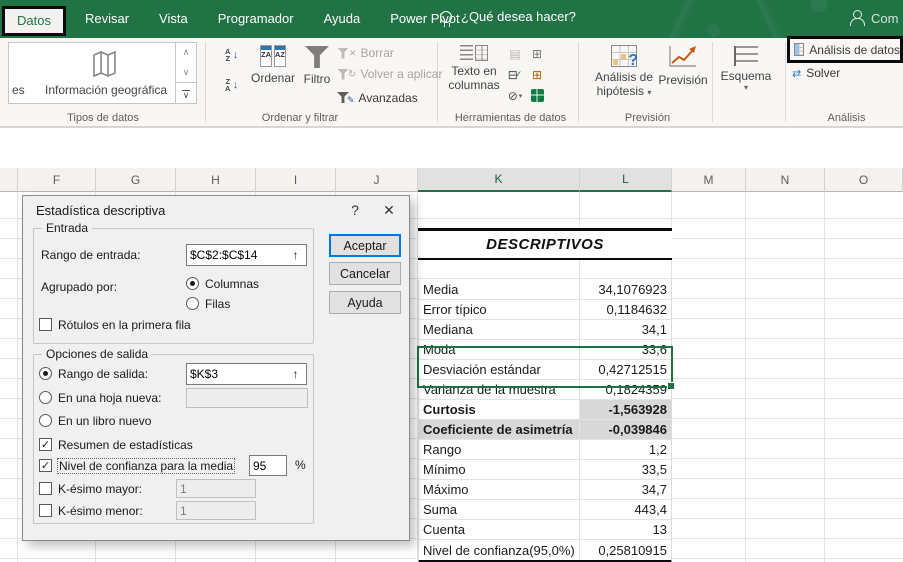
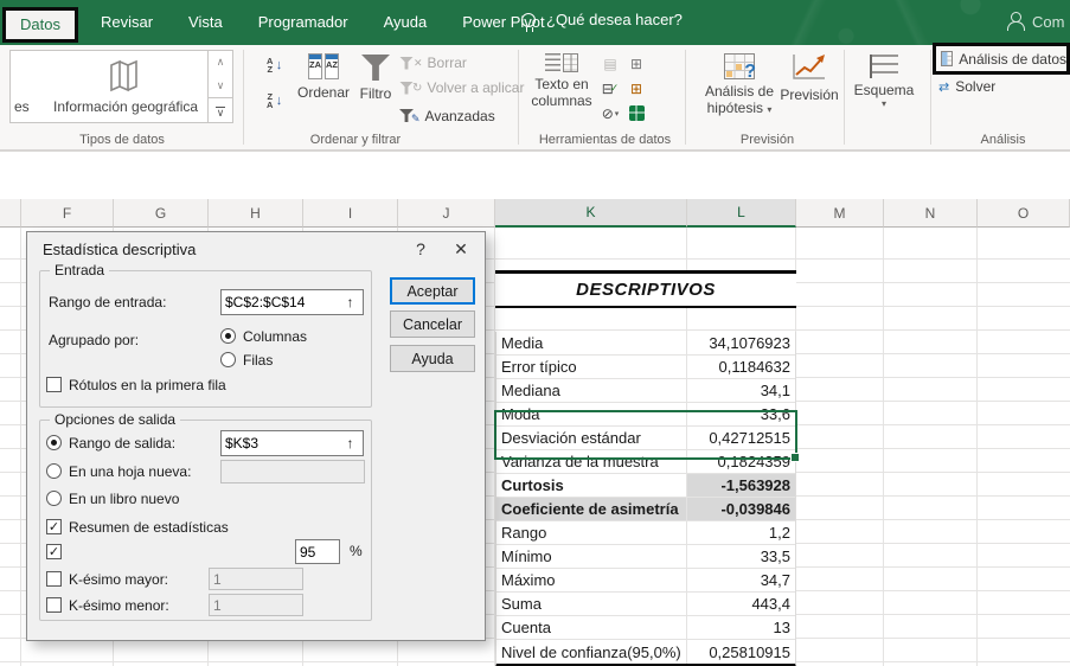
  Datos
  Revisar
  Vista
  Programador
  Ayuda
  Power Pivot
  ¿Qué desea hacer?
  Com
  es
  Información geográfica
  ∧
  ∨
  ∨
  Tipos de datos
  AZ
  ↓
  ZA
  ↓
  ZA
  AZ
  Ordenar
  Filtro
  ✕
  Borrar
  ↻
  Volver a aplicar
  ✎
  Avanzadas
  Ordenar y filtrar
  Texto en
  columnas
  ▤
  ⊞
  ⊟
  ✓
  ⊞
  ⊘
  Herramientas de datos
  ?
  Análisis de
  hipótesis ▾
  Previsión
  Previsión
  Esquema
  ▾
  Análisis de datos
  ⇄
  Solver
  Análisis
  F
  G
  H
  I
  J
  K
  L
  M
  N
  O
  DESCRIPTIVOS
  Media
  34,1076923
  Error típico
  0,1184632
  Mediana
  34,1
  Varianza de la muestra
  0,1824359
  Curtosis
  -1,563928
  Coeficiente de asimetría
  -0,039846
  Rango
  1,2
  Mínimo
  33,5
  Máximo
  34,7
  Suma
  443,4
  Cuenta
  13
  Nivel de confianza(95,0%)
  0,25810915
  Estadística descriptiva
  ?
  ✕
  Entrada
  Rango de entrada:
  $C$2:$C$14
  ↑
  Agrupado por:
  Columnas
  Filas
  Rótulos en la primera fila
  Aceptar
  Cancelar
  Ayuda
  Opciones de salida
  Rango de salida:
  $K$3
  ↑
  En una hoja nueva:
  En un libro nuevo
  ✓
  Resumen de estadísticas
  ✓
- Nivel de confianza para la media
  95
  %
  K-ésimo mayor:
  1
  K-ésimo menor:
  1
